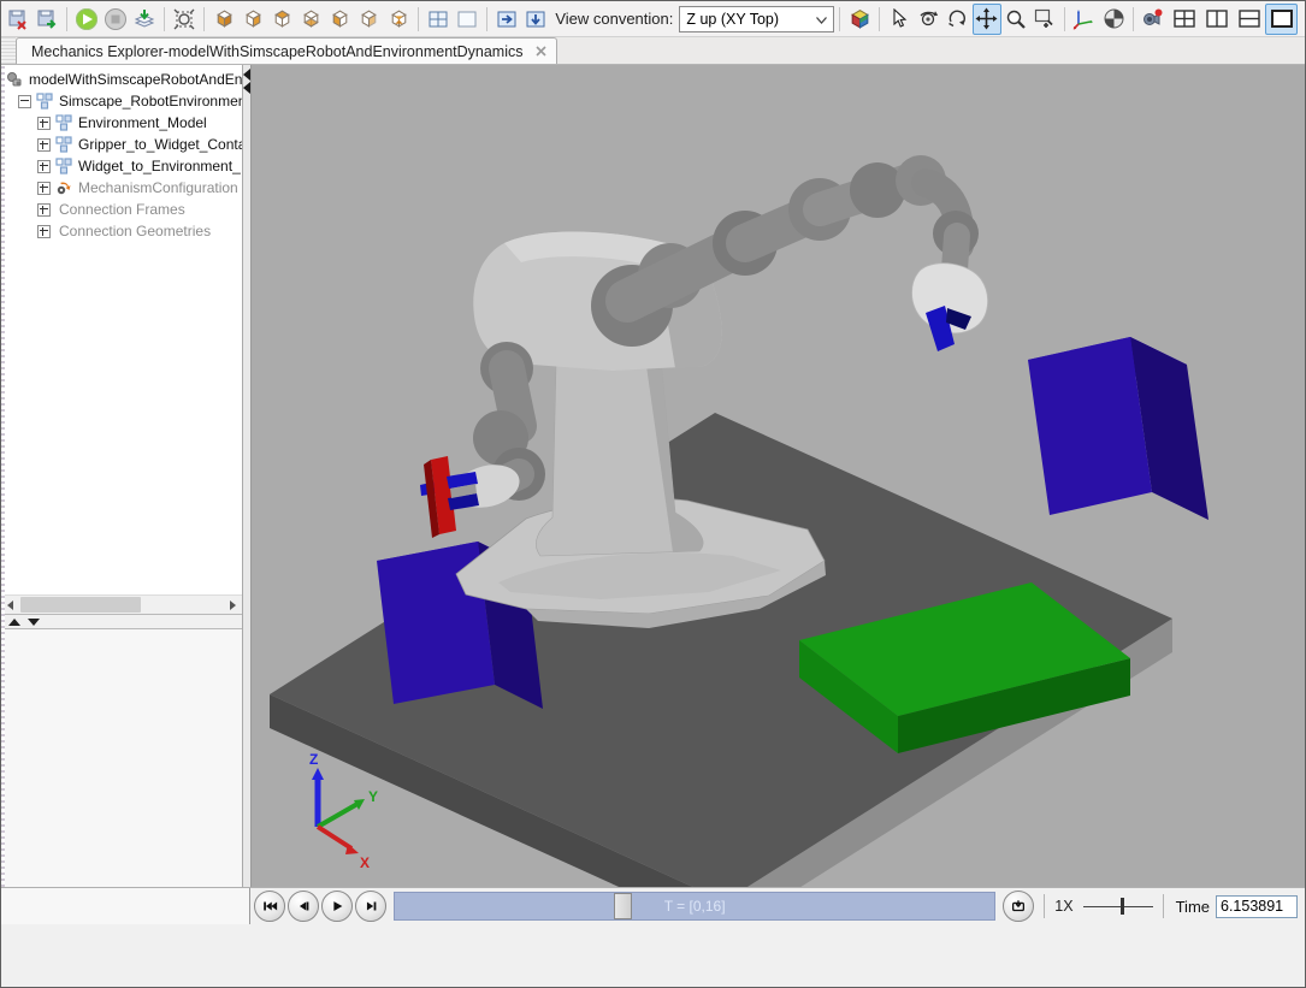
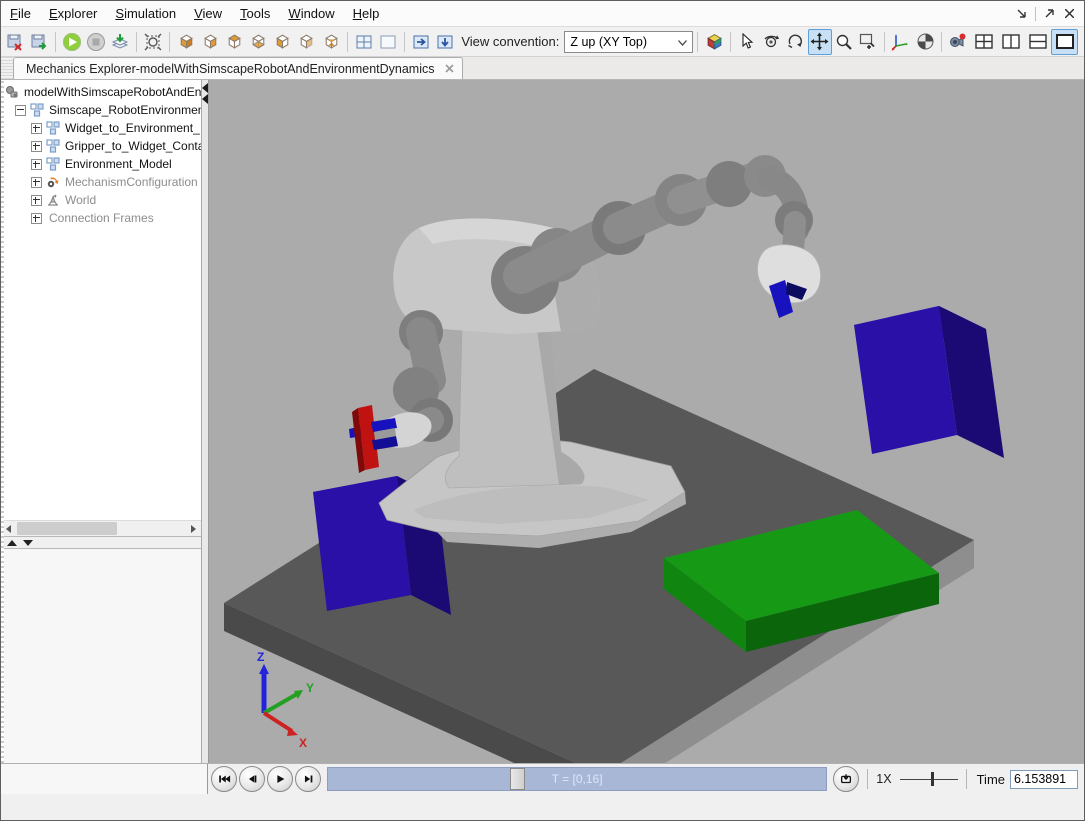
+ File
+ Explorer
+ Simulation
+ View
+ Tools
+ Window
+ Help
  View convention:
  Z up (XY Top)
  Mechanics Explorer-modelWithSimscapeRobotAndEnvironmentDynamics
  Simscape_RobotEnvironme
- Environment_Model
+ Widget_to_Environment_
  Gripper_to_Widget_Cont
- Widget_to_Environment_
+ Environment_Model
  MechanismConfiguration
+ World
  Connection Frames
- Connection Geometries
  Z
  Y
  X
  T = [0,16]
  1X
  Time
  6.153891
